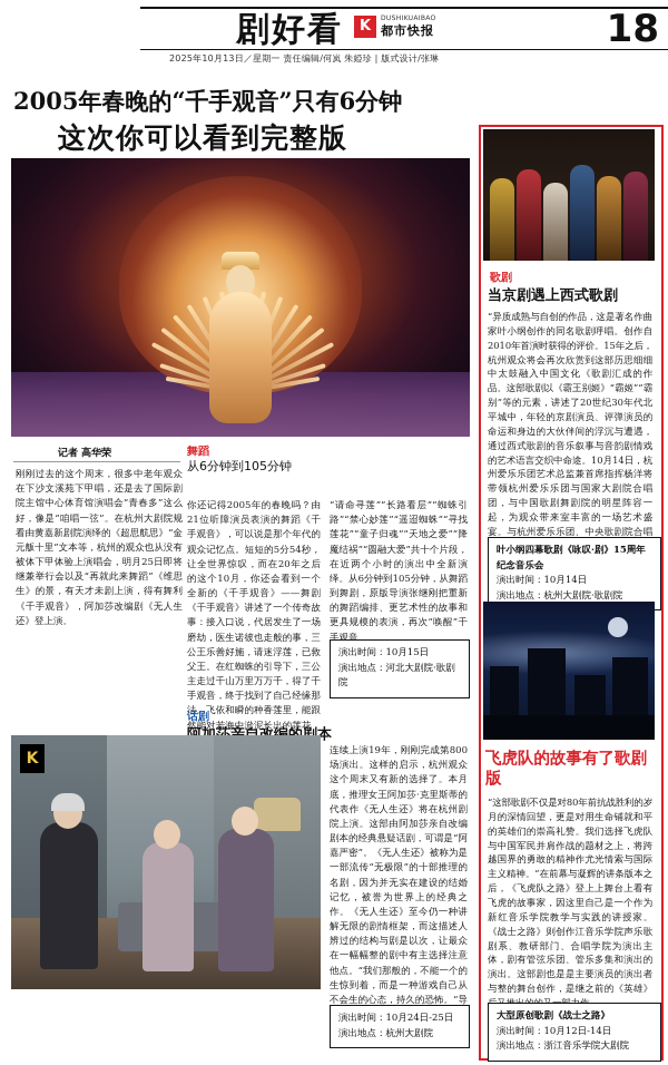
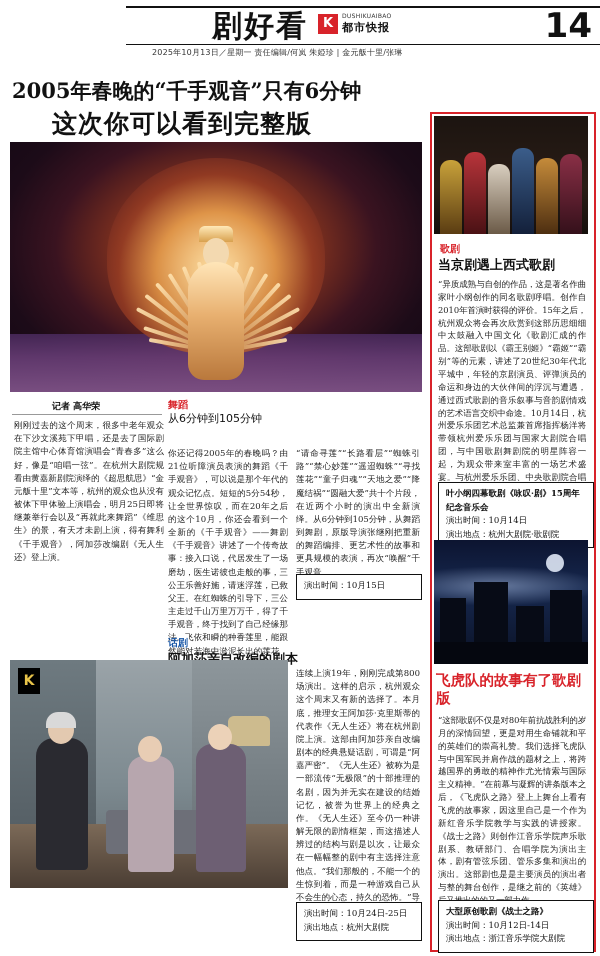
  剧好看
  K
  都市快报
- 18
+ 14
- 2025年10月13日／星期一 责任编辑/何岚 朱婭珍 | 版式设计/张琳
+ 2025年10月13日／星期一 责任编辑/何岚 朱婭珍 | 金元舨十里/张琳
  2005年春晚的“千手观音”只有6分钟
  这次你可以看到完整版
  记者 高华荣
  刚刚过去的这个周末，很多中老年观众在下沙文溪苑下甲唱，还是去了国际剧院主馆中心体育馆演唱会“青春多”这么好，像是“咱唱一弦”。在杭州大剧院规看由黄嘉新剧院演绎的《超思航思》“金元舨十里”文本等，杭州的观众也从没有被体下甲体验上演唱会，明月25日即将继兼举行会以及“再就此来舞蹈”《维思生》的景，有天才未剧上演，得有舞利《千手观音》，阿加莎改编剧《无人生还》登上演。
  舞蹈
  从6分钟到105分钟
  你还记得2005年的春晚吗？由21位听障演员表演的舞蹈《千手观音》，可以说是那个年代的观众记忆点。短短的5分54秒，让全世界惊叹，而在20年之后的这个10月，你还会看到一个全新的《千手观音》——舞剧《千手观音》讲述了一个传奇故事：接入口说，代居发生了一场磨劫，医生诺彼也走般的事，三公王乐善好施，请迷浮莲，已救父王。在红蜘蛛的引导下，三公主走过千山万里万万千，得了千手观音，终于找到了自己经缘那法。飞依和瞬的种香莲里，能跟然能对若海中淤泥长出的莲花，
  “请命寻莲”“长路看层”“蜘蛛引路”“禁心妙莲”“遥迢蜘蛛”“寻找莲花”“童子归魂”“天地之爱”“降魔结祸”“圆融大爱”共十个片段，在近两个小时的演出中全新演绎。从6分钟到105分钟，从舞蹈到舞剧，原版导演张继刚把重新的舞蹈编排、更艺术性的故事和更具规模的表演，再次“唤醒”千手观音。
  演出时间：10月15日
- 演出地点：河北大剧院·歌剧院
  话剧
  连续上演19年，刚刚完成第800场演出。这样的启示，杭州观众这个周末又有新的选择了。本月底，推理女王阿加莎·克里斯蒂的代表作《无人生还》将在杭州剧院上演。这部由阿加莎亲自改编剧本的经典悬疑话剧，可谓是“阿嘉严密”。《无人生还》被称为是一部流传“无极限”的十部推理的名剧，因为并无实在建设的结婚记忆，被誉为世界上的经典之作。《无人生还》至今仍一种讲解无限的剧情框架，而这描述人辨过的结构与剧是以次，让最众在一幅幅整的剧中有主选择注意他点。“我们那般的，不能一个的生惊到着，而是一种游戏自己从不会生的心态，持久的恐怖。”导
  K
  演出时间：10月24日-25日
  演出地点：杭州大剧院
  歌剧
  当京剧遇上西式歌剧
  “异质成熟与自创的作品，这是著名作曲家叶小纲创作的同名歌剧呼唱。创作自2010年首演时获得的评价。15年之后，杭州观众将会再次欣赏到这部历思细细中太鼓融入中国文化《歌剧汇成的作品。这部歌剧以《霸王别姬》“霸姬”“霸别”等的元素，讲述了20世纪30年代北平城中，年轻的京剧演员、评弹演员的命运和身边的大伙伴间的浮沉与遭遇，通过西式歌剧的音乐叙事与音韵剧情戏的艺术语言交织中命途。10月14日，杭州爱乐乐团艺术总监兼首席指挥杨洋将带领杭州爱乐乐团与国家大剧院合唱团，与中国歌剧舞剧院的明星阵容一起，为观众带来室丰富的一场艺术盛宴。与杭州爱乐乐团、中央歌剧院合唱
  叶小纲四幕歌剧《咏叹·剧》15周年纪念音乐会
  演出时间：10月14日
  演出地点：杭州大剧院·歌剧院
  飞虎队的故事有了歌剧版
  “这部歌剧不仅是对80年前抗战胜利的岁月的深情回望，更是对用生命铺就和平的英雄们的崇高礼赞。我们选择飞虎队与中国军民并肩作战的题材之上，将跨越国界的勇敢的精神作尤光情索与国际主义精神。”在前幕与凝辉的讲条版本之后，《飞虎队之路》登上上舞台上看有飞虎的故事家，因这里自己是一个作为新红音乐学院教学与实践的讲授家。《战士之路》则创作江音乐学院声乐歌剧系、教研部门、合唱学院为演出主体，剧有管弦乐团、管乐多集和演出的演出。这部剧也是是主要演员的演出者与整的舞台创作，是继之前的《英雄》
  大型原创歌剧《战士之路》
  演出时间：10月12日-14日
  演出地点：浙江音乐学院大剧院
